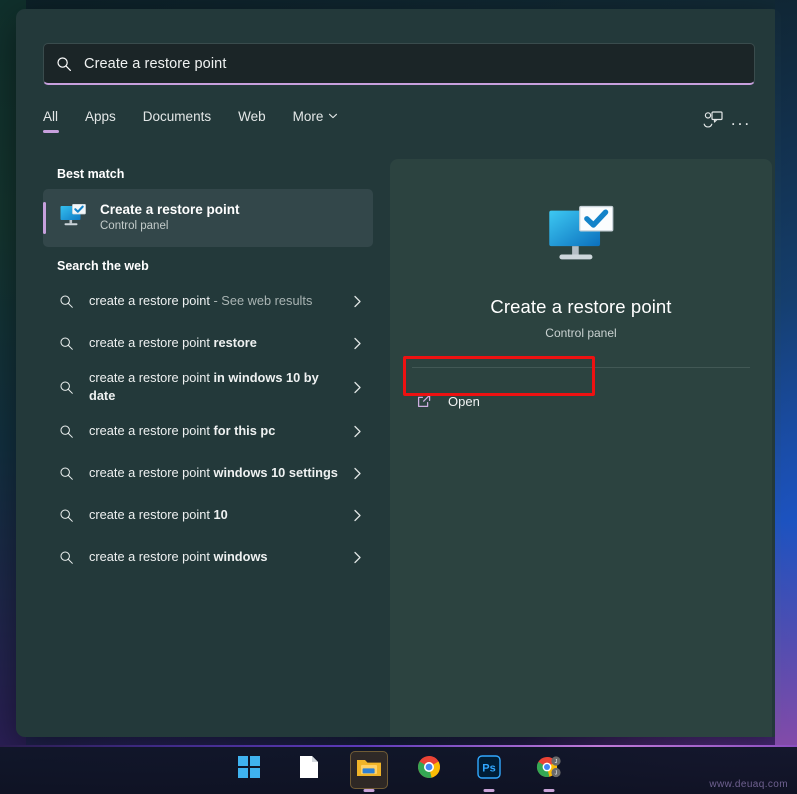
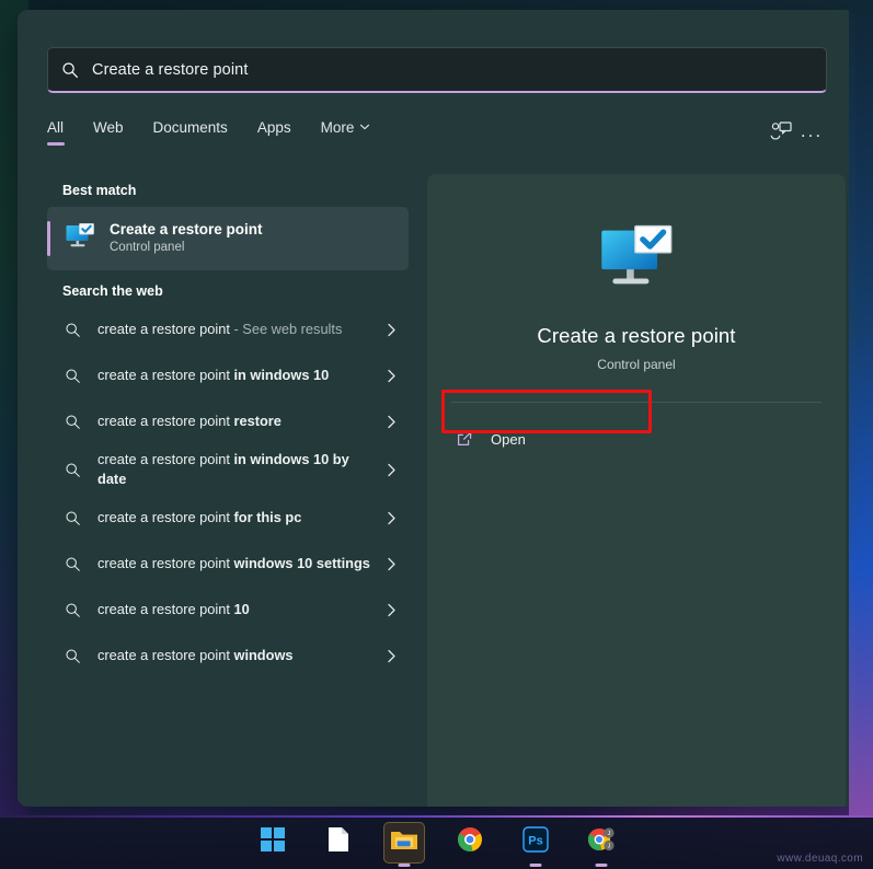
  Create a restore point
  All
- Apps
+ Web
  Documents
- Web
+ Apps
  More
  ...
  Best match
  Create a restore point
  Control panel
  Search the web
  create a restore point - See web results
+ create a restore point in windows 10
  create a restore point restore
  create a restore point in windows 10 by date
  create a restore point for this pc
  create a restore point windows 10 settings
  create a restore point 10
  create a restore point windows
  Create a restore point
  Control panel
  Open
  Ps
  www.deuaq.com
